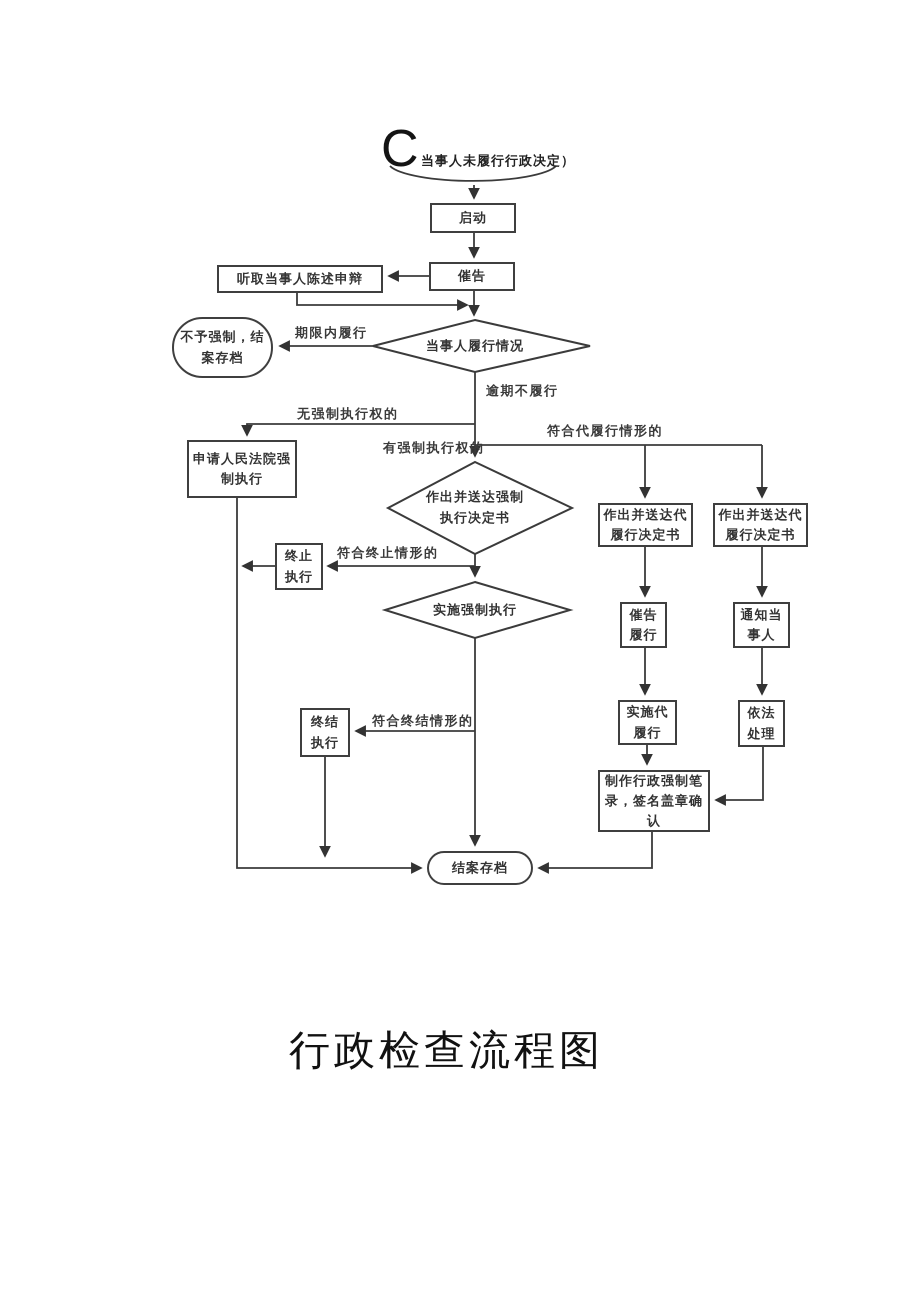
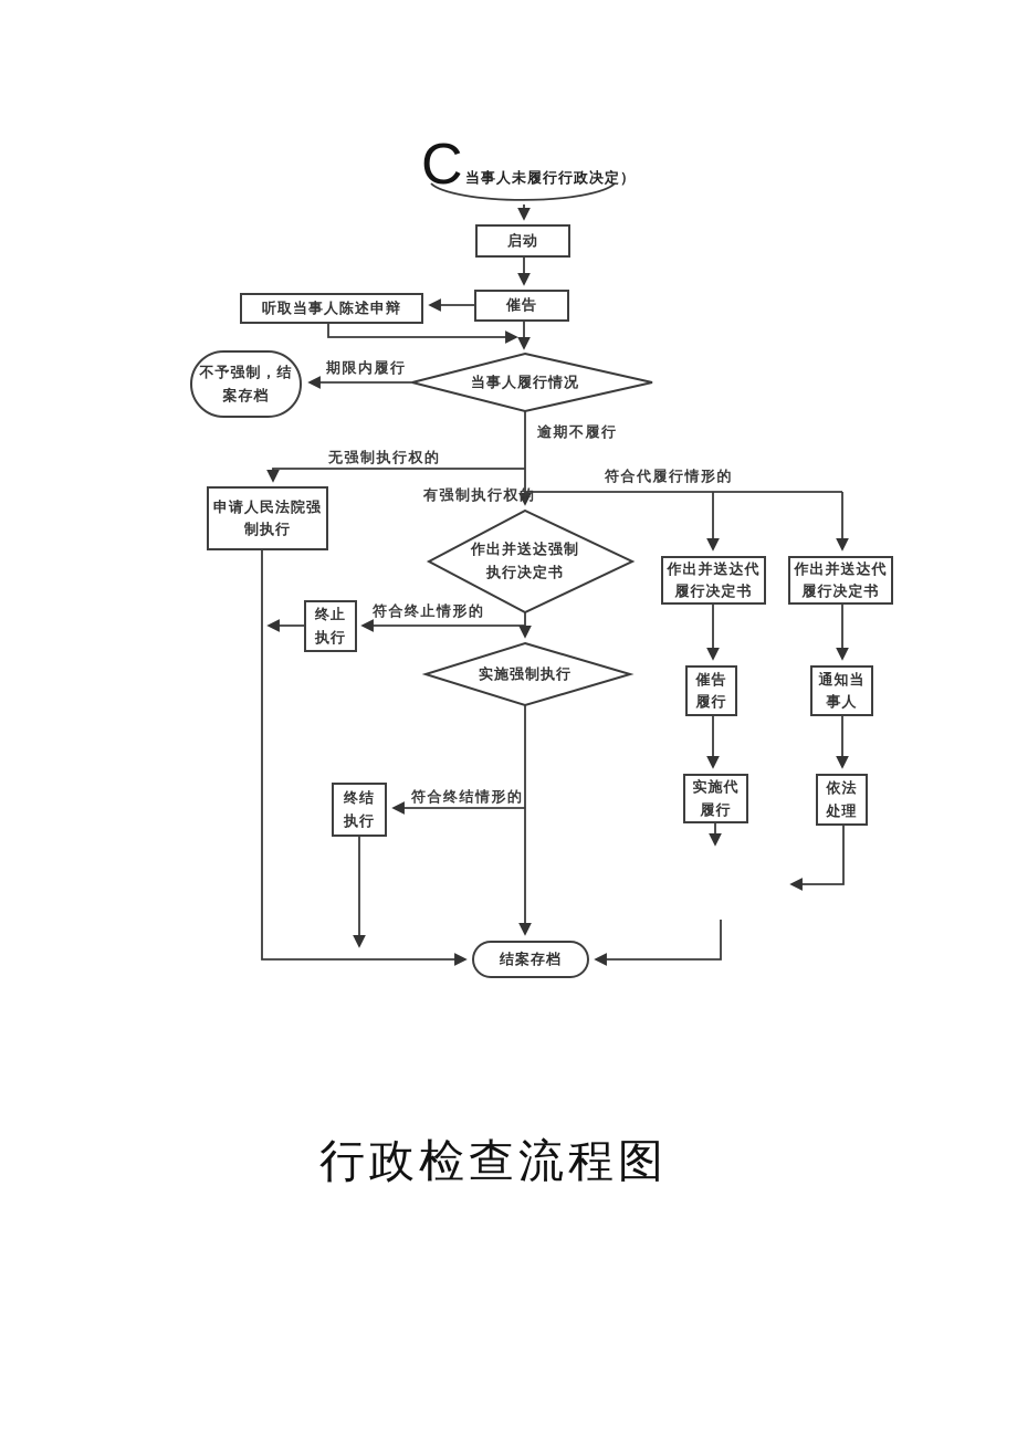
  C
  当事人未履行行政决定）
  启动
  催告
  听取当事人陈述申辩
  不予强制，结
  案存档
  当事人履行情况
  申请人民法院强
  制执行
  作出并送达强制
  执行决定书
  终止
  执行
  实施强制执行
  终结
  执行
  作出并送达代
  履行决定书
  作出并送达代
  履行决定书
  催告
  履行
  通知当
  事人
  实施代
  履行
  依法
  处理
- 制作行政强制笔
- 录，签名盖章确
- 认
  结案存档
  期限内履行
  逾期不履行
  无强制执行权的
  有强制执行权的
  符合代履行情形的
  符合终止情形的
  符合终结情形的
  行政检查流程图
